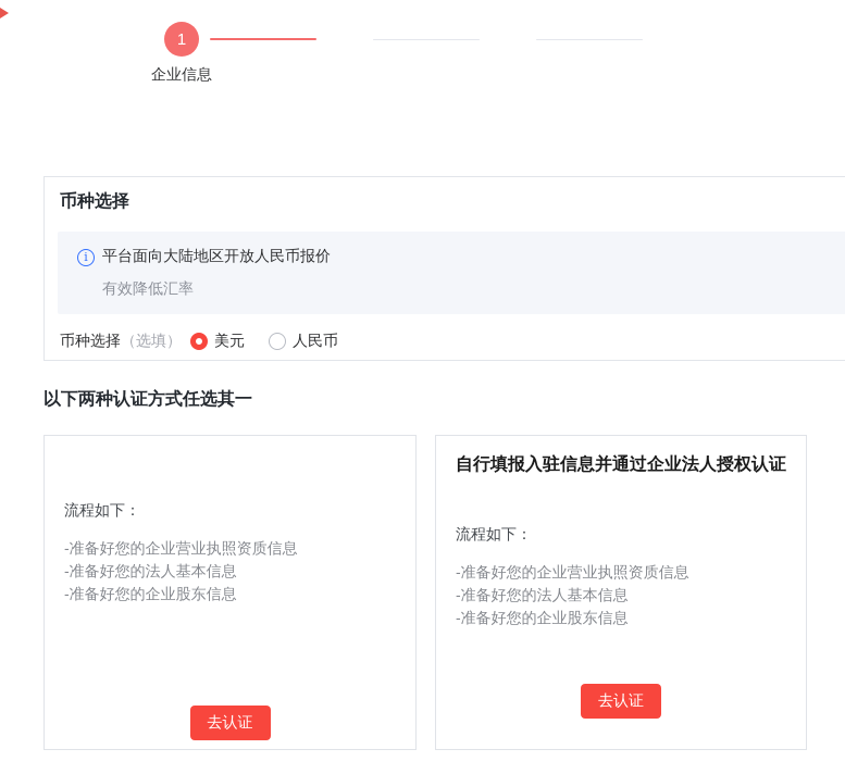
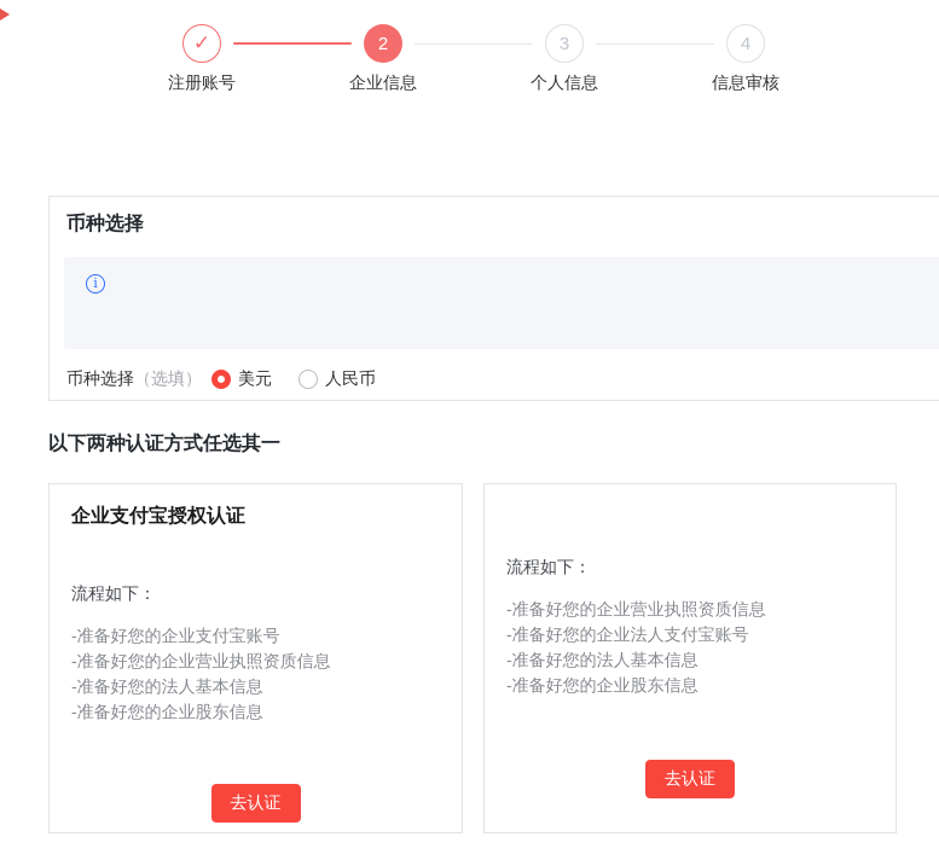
+ ✓
+ 注册账号
- 1
+ 2
  企业信息
+ 3
+ 个人信息
+ 4
+ 信息审核
  币种选择
  i
- 平台面向大陆地区开放人民币报价
- 有效降低汇率
  币种选择
  （选填）
  美元
  人民币
  以下两种认证方式任选其一
+ 企业支付宝授权认证
  流程如下：
+ -准备好您的企业支付宝账号
  -准备好您的企业营业执照资质信息
  -准备好您的法人基本信息
  -准备好您的企业股东信息
  去认证
- 自行填报入驻信息并通过企业法人授权认证
  流程如下：
  -准备好您的企业营业执照资质信息
+ -准备好您的企业法人支付宝账号
  -准备好您的法人基本信息
  -准备好您的企业股东信息
  去认证
